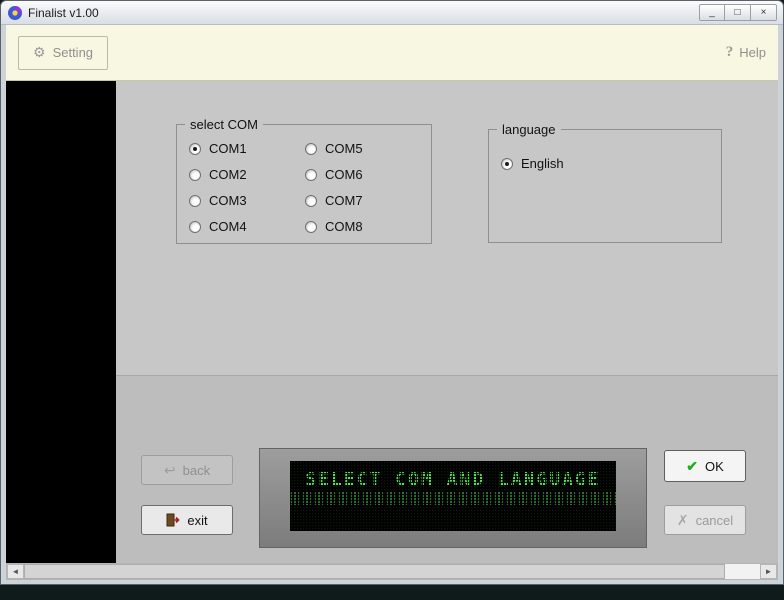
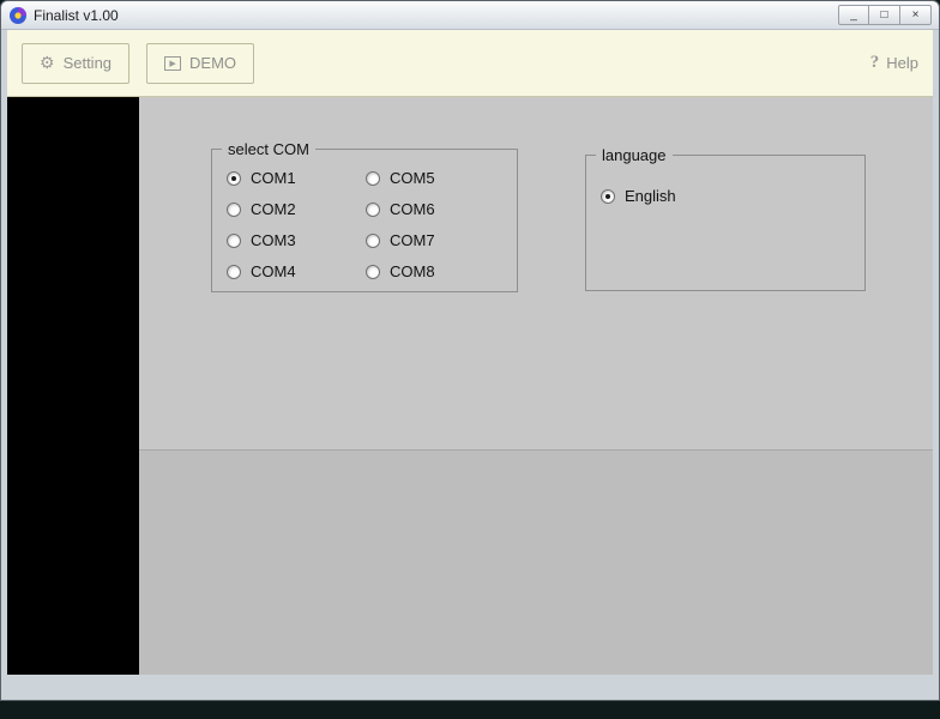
  Finalist v1.00
  _
  □
  ×
  ⚙
  Setting
+ DEMO
  ?
  Help
  select COM
  COM1
  COM5
  COM2
  COM6
  COM3
  COM7
  COM4
  COM8
  language
  English
- ↩
- back
- exit
- ✔
- OK
- ✗
- cancel
- ◄
- ►
